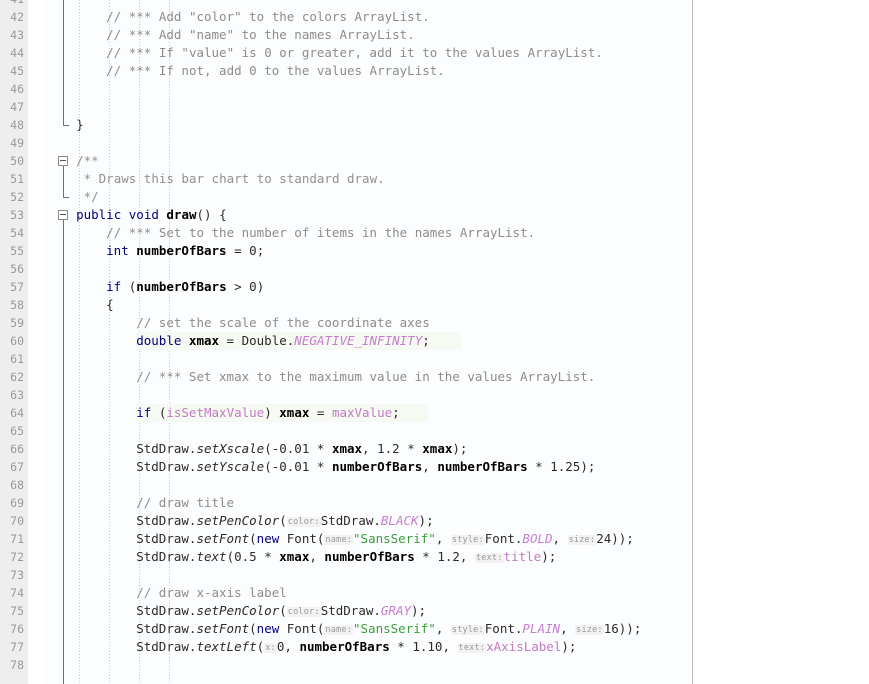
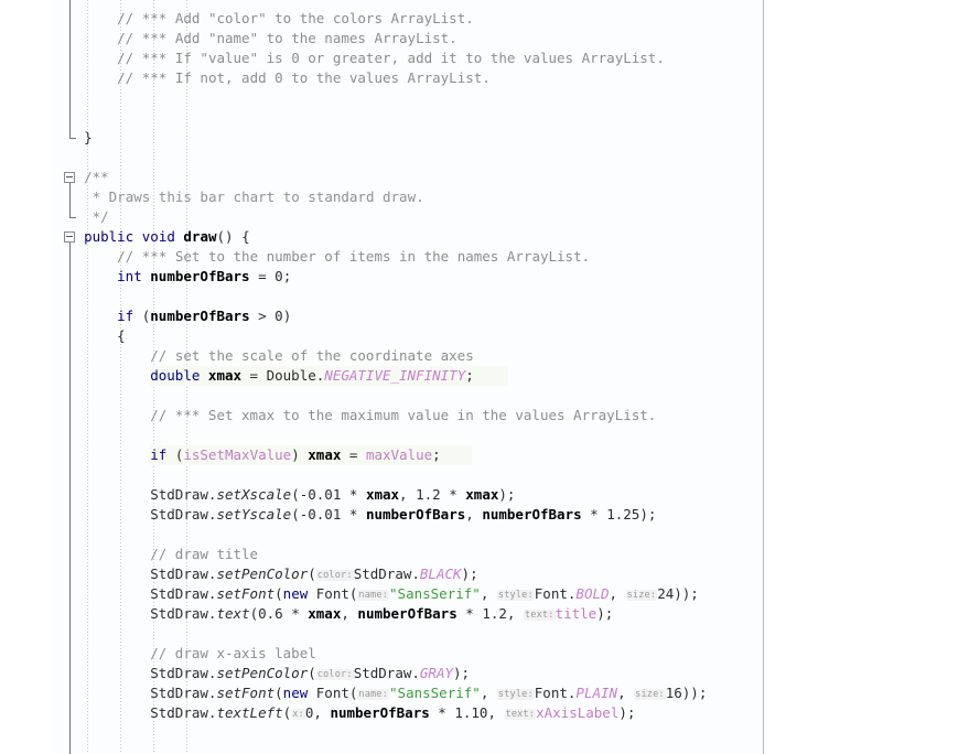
  // *** Add "color" to the colors ArrayList.
  // *** Add "name" to the names ArrayList.
  // *** If "value" is 0 or greater, add it to the values ArrayList.
  // *** If not, add 0 to the values ArrayList.
  }
  /**
  * Draws this bar chart to standard draw.
  */
  public void draw() {
  // *** Set to the number of items in the names ArrayList.
  int numberOfBars = 0;
  if (numberOfBars > 0)
  {
  // set the scale of the coordinate axes
  double xmax = Double.NEGATIVE_INFINITY;
  // *** Set xmax to the maximum value in the values ArrayList.
  if (isSetMaxValue) xmax = maxValue;
  StdDraw.setXscale(-0.01 * xmax, 1.2 * xmax);
  StdDraw.setYscale(-0.01 * numberOfBars, numberOfBars * 1.25);
  // draw title
  StdDraw.setPenColor(color:StdDraw.BLACK);
  StdDraw.setFont(new Font(name:"SansSerif", style:Font.BOLD, size:24));
- StdDraw.text(0.5 * xmax, numberOfBars * 1.2, text:title);
+ StdDraw.text(0.6 * xmax, numberOfBars * 1.2, text:title);
  // draw x-axis label
  StdDraw.setPenColor(color:StdDraw.GRAY);
  StdDraw.setFont(new Font(name:"SansSerif", style:Font.PLAIN, size:16));
  StdDraw.textLeft(x:0, numberOfBars * 1.10, text:xAxisLabel);
- 42
- 43
- 44
- 45
- 46
- 47
- 48
- 49
- 50
- 51
- 52
- 53
- 54
- 55
- 56
- 57
- 58
- 59
- 60
- 61
- 62
- 63
- 64
- 65
- 66
- 67
- 68
- 69
- 70
- 71
- 72
- 73
- 74
- 75
- 76
- 77
- 78
